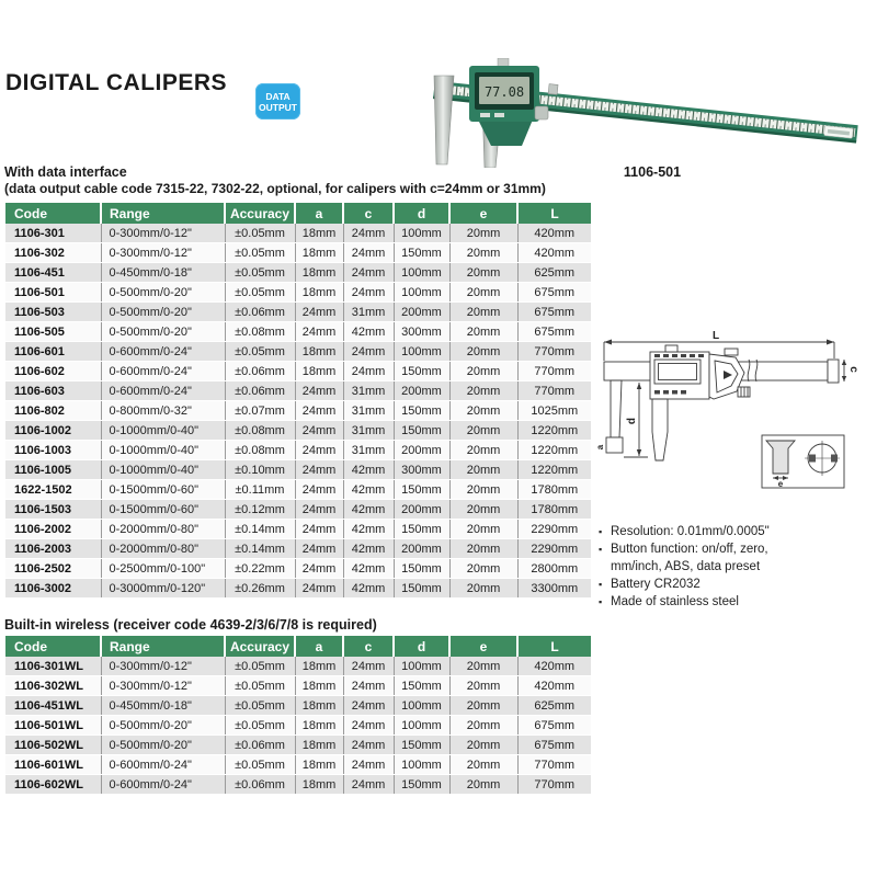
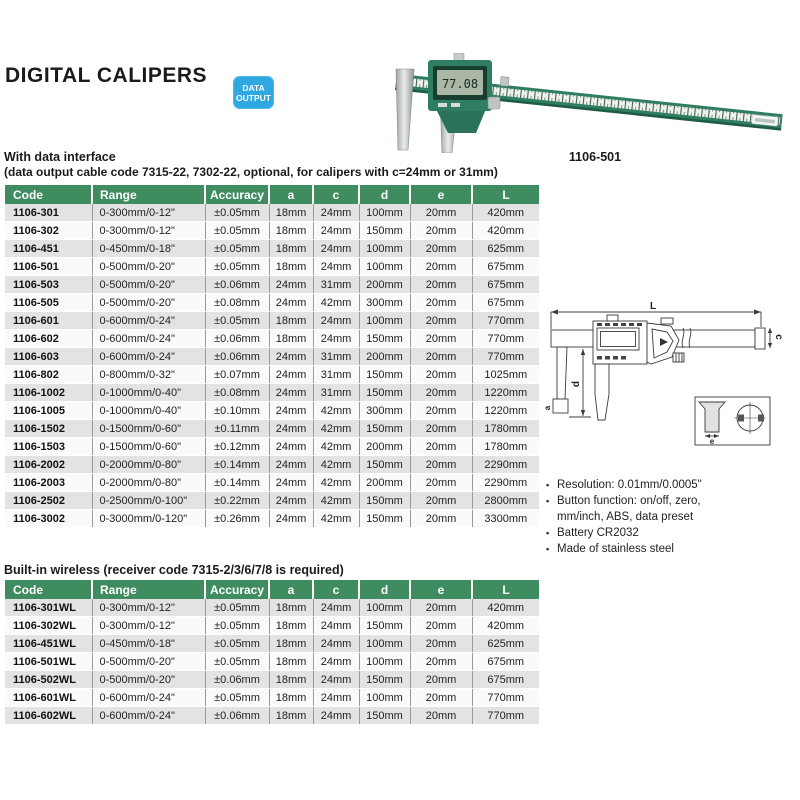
  DIGITAL CALIPERS
  DATA
  OUTPUT
  77.08
  1106-501
  With data interface
  (data output cable code 7315-22, 7302-22, optional, for calipers with c=24mm or 31mm)
  Code	Range	Accuracy	a	c	d	e	L
  1106-301	0-300mm/0-12"	±0.05mm	18mm	24mm	100mm	20mm	420mm
  1106-302	0-300mm/0-12"	±0.05mm	18mm	24mm	150mm	20mm	420mm
  1106-451	0-450mm/0-18"	±0.05mm	18mm	24mm	100mm	20mm	625mm
  1106-501	0-500mm/0-20"	±0.05mm	18mm	24mm	100mm	20mm	675mm
  1106-503	0-500mm/0-20"	±0.06mm	24mm	31mm	200mm	20mm	675mm
  1106-505	0-500mm/0-20"	±0.08mm	24mm	42mm	300mm	20mm	675mm
  1106-601	0-600mm/0-24"	±0.05mm	18mm	24mm	100mm	20mm	770mm
  1106-602	0-600mm/0-24"	±0.06mm	18mm	24mm	150mm	20mm	770mm
  1106-603	0-600mm/0-24"	±0.06mm	24mm	31mm	200mm	20mm	770mm
  1106-802	0-800mm/0-32"	±0.07mm	24mm	31mm	150mm	20mm	1025mm
  1106-1002	0-1000mm/0-40"	±0.08mm	24mm	31mm	150mm	20mm	1220mm
- 1106-1003	0-1000mm/0-40"	±0.08mm	24mm	31mm	200mm	20mm	1220mm
  1106-1005	0-1000mm/0-40"	±0.10mm	24mm	42mm	300mm	20mm	1220mm
- 1622-1502	0-1500mm/0-60"	±0.11mm	24mm	42mm	150mm	20mm	1780mm
+ 1106-1502	0-1500mm/0-60"	±0.11mm	24mm	42mm	150mm	20mm	1780mm
  1106-1503	0-1500mm/0-60"	±0.12mm	24mm	42mm	200mm	20mm	1780mm
  1106-2002	0-2000mm/0-80"	±0.14mm	24mm	42mm	150mm	20mm	2290mm
  1106-2003	0-2000mm/0-80"	±0.14mm	24mm	42mm	200mm	20mm	2290mm
  1106-2502	0-2500mm/0-100"	±0.22mm	24mm	42mm	150mm	20mm	2800mm
  1106-3002	0-3000mm/0-120"	±0.26mm	24mm	42mm	150mm	20mm	3300mm
- Built-in wireless (receiver code 4639-2/3/6/7/8 is required)
+ Built-in wireless (receiver code 7315-2/3/6/7/8 is required)
  Code	Range	Accuracy	a	c	d	e	L
  1106-301WL	0-300mm/0-12"	±0.05mm	18mm	24mm	100mm	20mm	420mm
  1106-302WL	0-300mm/0-12"	±0.05mm	18mm	24mm	150mm	20mm	420mm
  1106-451WL	0-450mm/0-18"	±0.05mm	18mm	24mm	100mm	20mm	625mm
  1106-501WL	0-500mm/0-20"	±0.05mm	18mm	24mm	100mm	20mm	675mm
  1106-502WL	0-500mm/0-20"	±0.06mm	18mm	24mm	150mm	20mm	675mm
  1106-601WL	0-600mm/0-24"	±0.05mm	18mm	24mm	100mm	20mm	770mm
  1106-602WL	0-600mm/0-24"	±0.06mm	18mm	24mm	150mm	20mm	770mm
  L
  e
  Resolution: 0.01mm/0.0005"
  Button function: on/off, zero, mm/inch, ABS, data preset
  Battery CR2032
  Made of stainless steel
